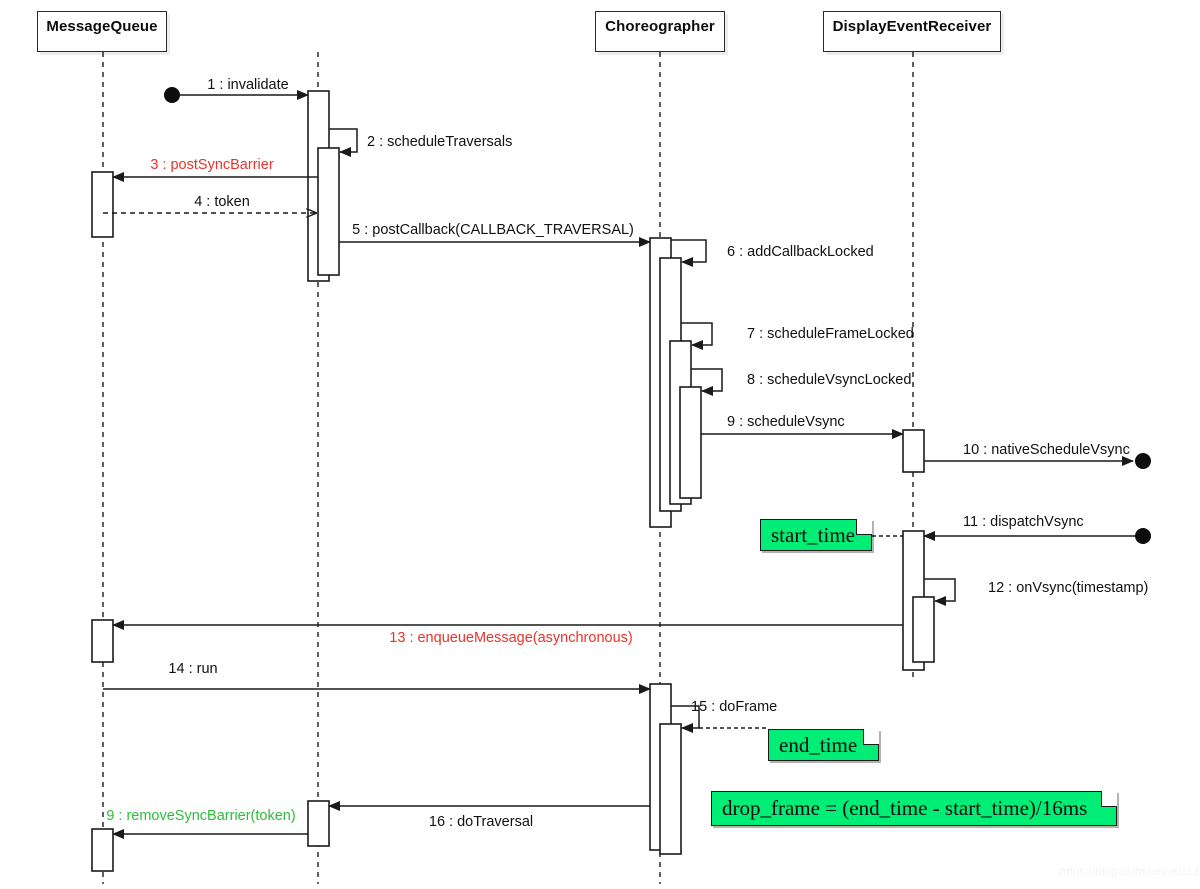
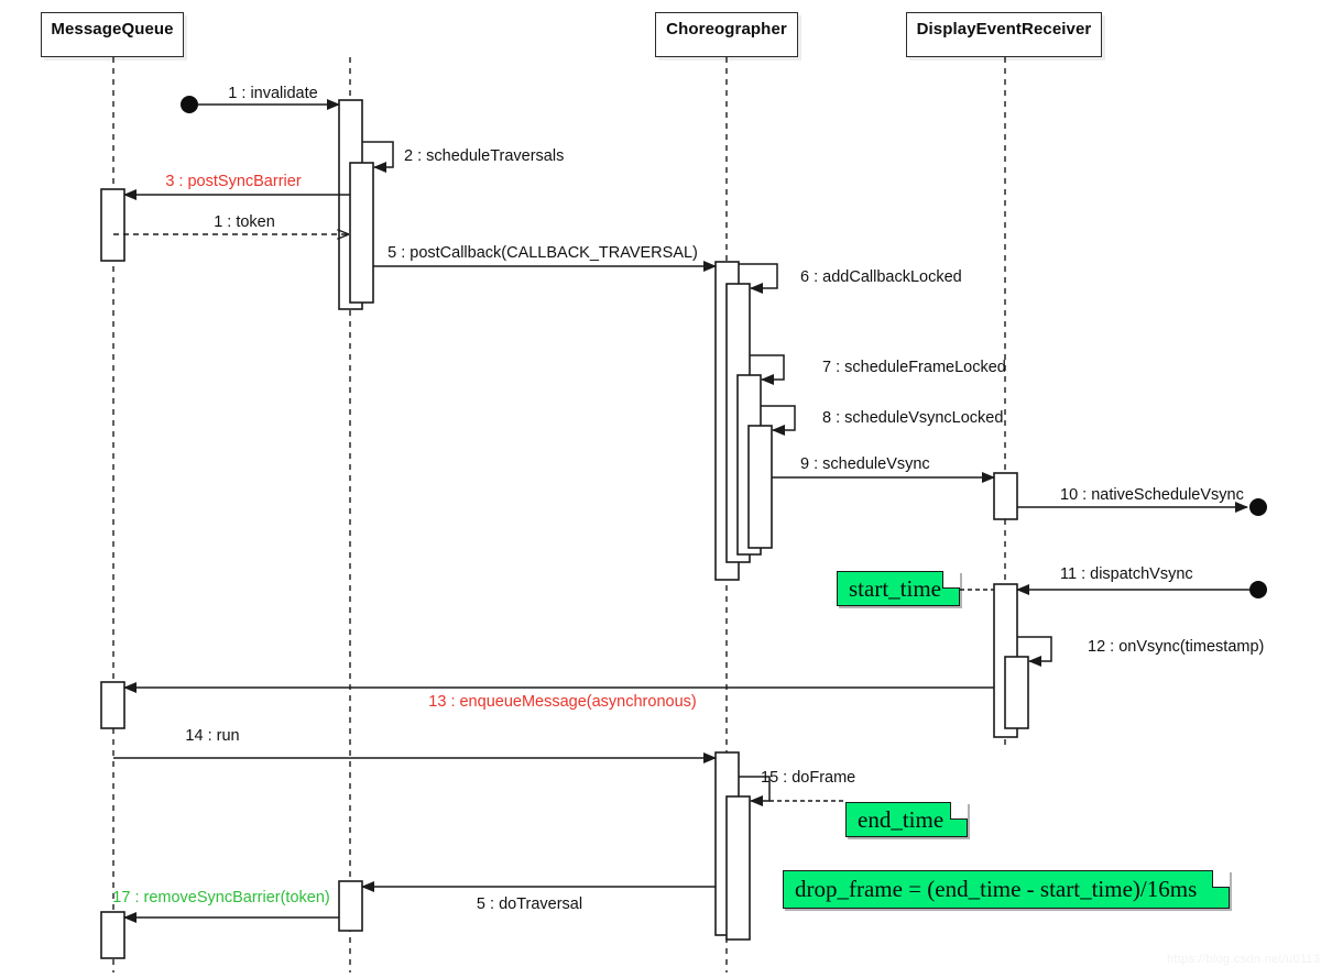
  MessageQueue
  Choreographer
  DisplayEventReceiver
  1 : invalidate
  2 : scheduleTraversals
  3 : postSyncBarrier
- 4 : token
+ 1 : token
  5 : postCallback(CALLBACK_TRAVERSAL)
  6 : addCallbackLocked
  7 : scheduleFrameLocked
  8 : scheduleVsyncLocked
  9 : scheduleVsync
  10 : nativeScheduleVsync
  11 : dispatchVsync
  12 : onVsync(timestamp)
  13 : enqueueMessage(asynchronous)
  14 : run
  15 : doFrame
- 16 : doTraversal
+ 5 : doTraversal
- 9 : removeSyncBarrier(token)
+ 17 : removeSyncBarrier(token)
  start_time
  end_time
  drop_frame = (end_time - start_time)/16ms
